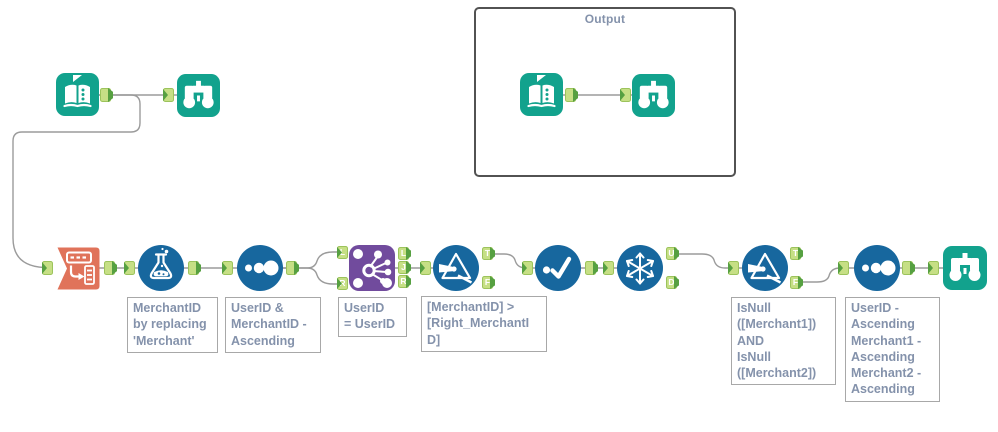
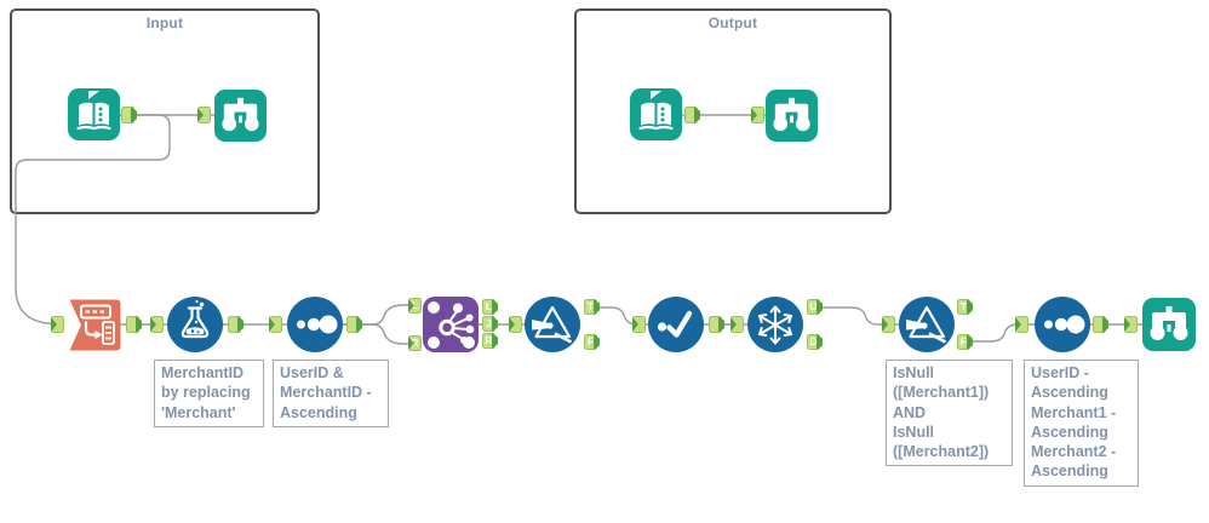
+ Input
  Output
  L
  R
  L
  J
  R
  T
  F
  U
  D
  T
  F
  MerchantID
  by replacing
  'Merchant'
  UserID &
  MerchantID -
  Ascending
- UserID
- = UserID
- [MerchantID] >
- [Right_MerchantI
- D]
  IsNull
  ([Merchant1])
  AND
  IsNull
  ([Merchant2])
  UserID -
  Ascending
  Merchant1 -
  Ascending
  Merchant2 -
  Ascending
